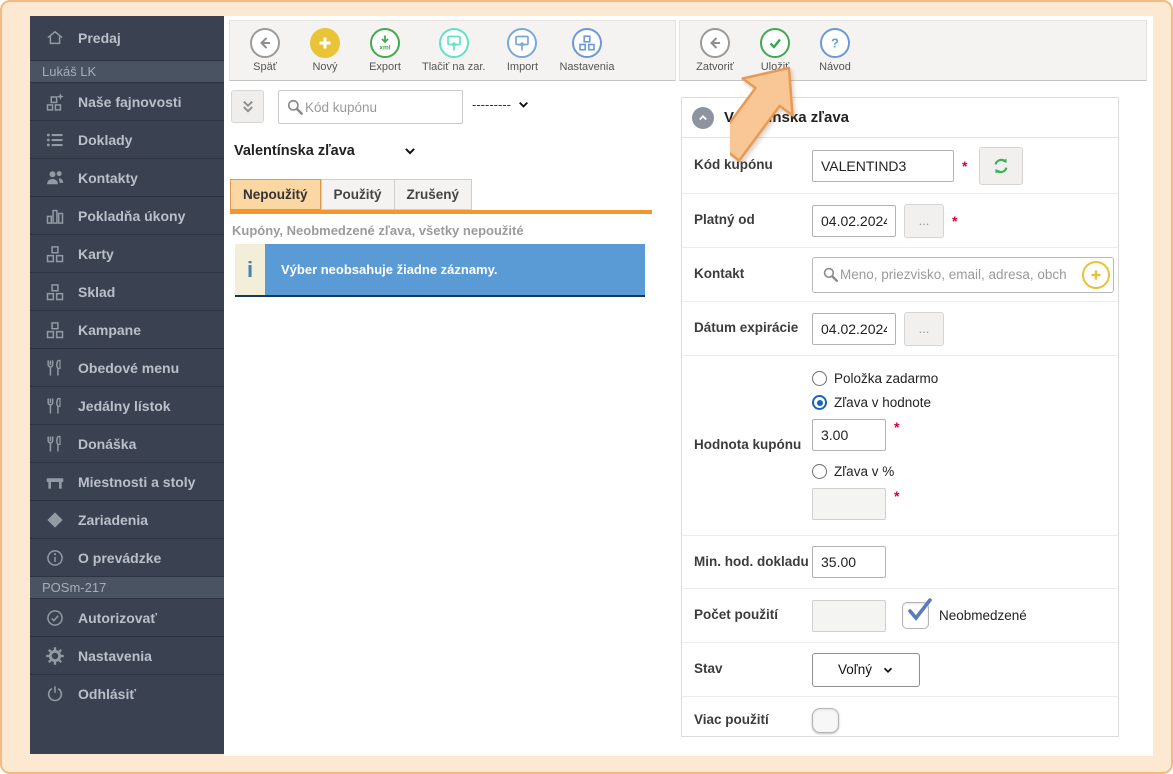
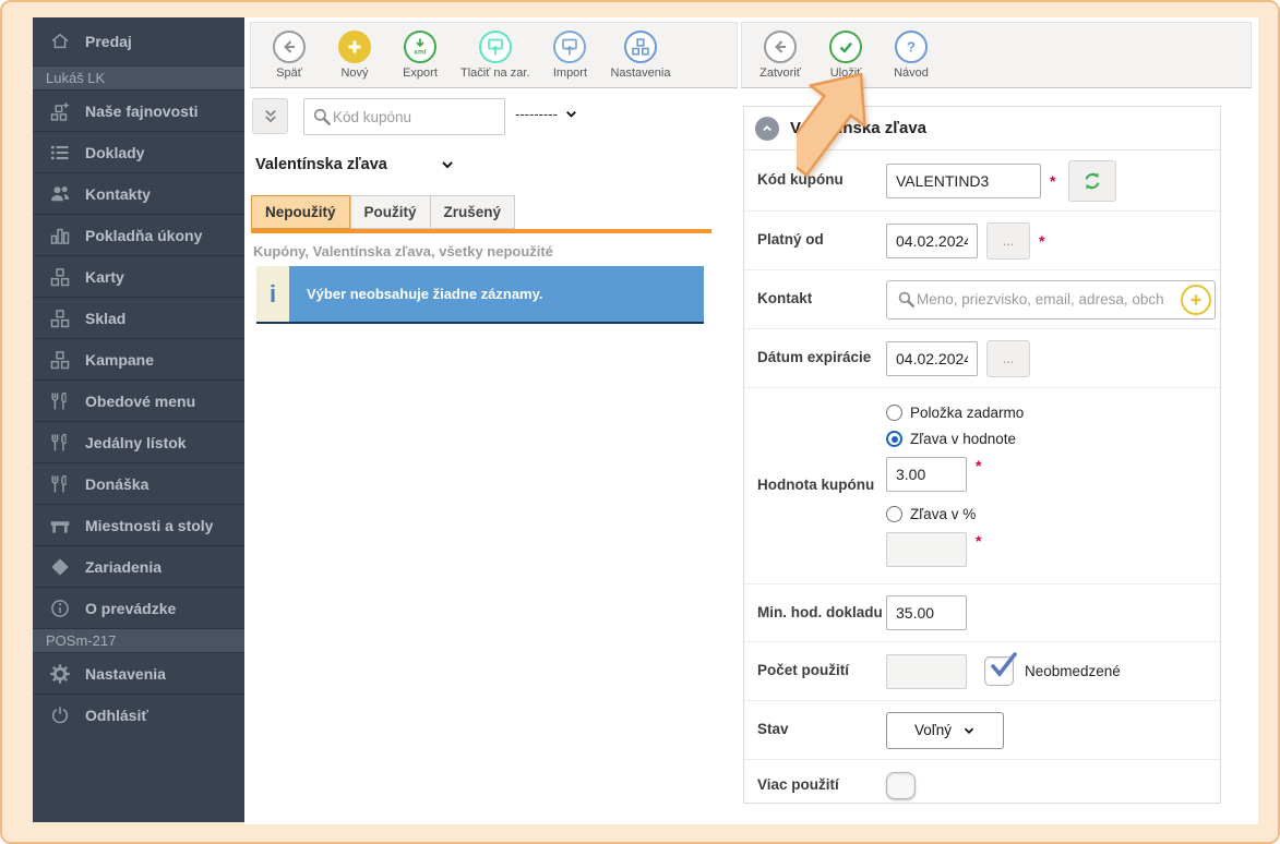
  Predaj
  Lukáš LK
  Naše fajnovosti
  Doklady
  Kontakty
  Pokladňa úkony
  Karty
  Sklad
  Kampane
  Obedové menu
  Jedálny lístok
  Donáška
  Miestnosti a stoly
  Zariadenia
  O prevádzke
  POSm-217
- Autorizovať
  Nastavenia
  Odhlásiť
  Späť
  Nový
  Export
  Tlačiť na zar.
  Import
  Nastavenia
  Zatvoriť
  Uložiť
  ?
  Návod
  Kód kupónu
  ---------
  Valentínska zľava
  Nepoužitý
  Použitý
  Zrušený
- Kupóny, Neobmedzené zľava, všetky nepoužité
+ Kupóny, Valentínska zľava, všetky nepoužité
  i
  Výber neobsahuje žiadne záznamy.
  Kód kupónu
  VALENTIND3
  *
  Platný od
  04.02.202
  ...
  *
  Kontakt
  Meno, priezvisko, email, adresa, obch
  Dátum expirácie
  04.02.202
  ...
  Hodnota kupónu
  Položka zadarmo
  Zľava v hodnote
  3.00
  *
  Zľava v %
  *
  Min. hod. dokladu
  35.00
  Počet použití
  Neobmedzené
  Stav
  Voľný
  Viac použití
